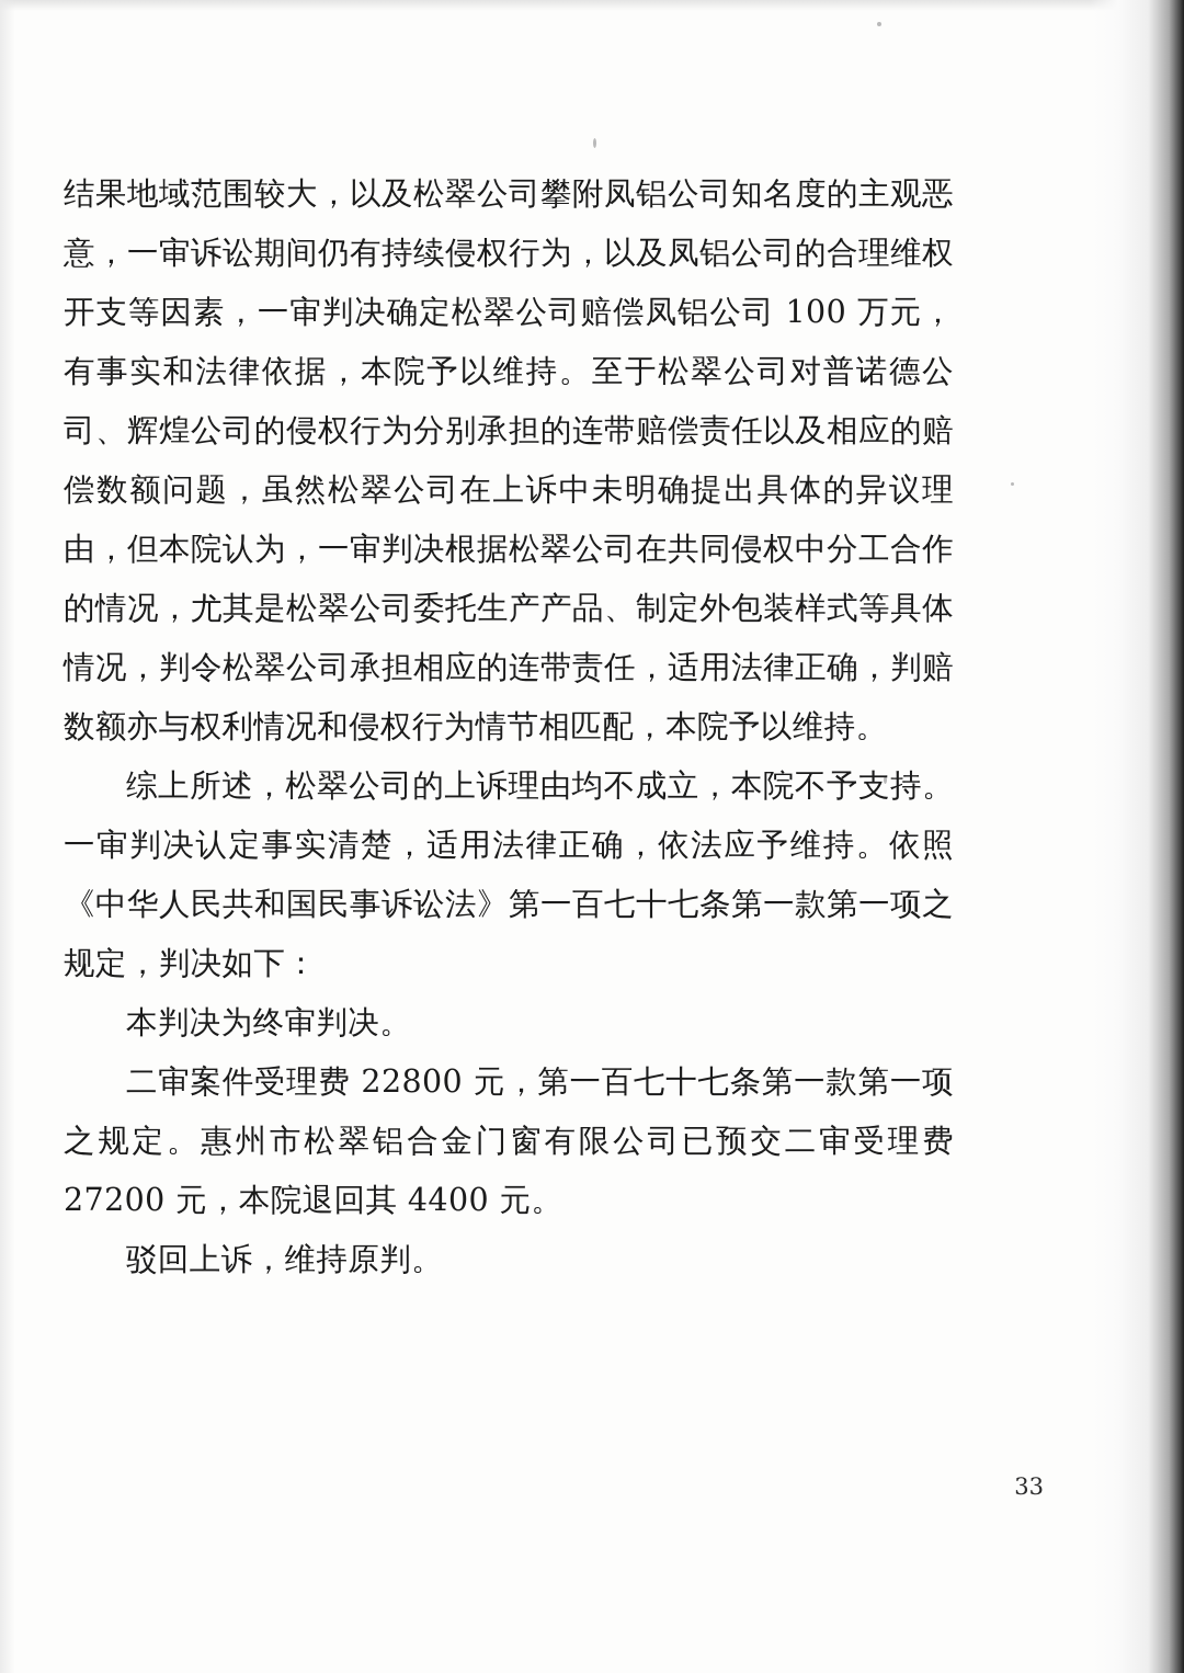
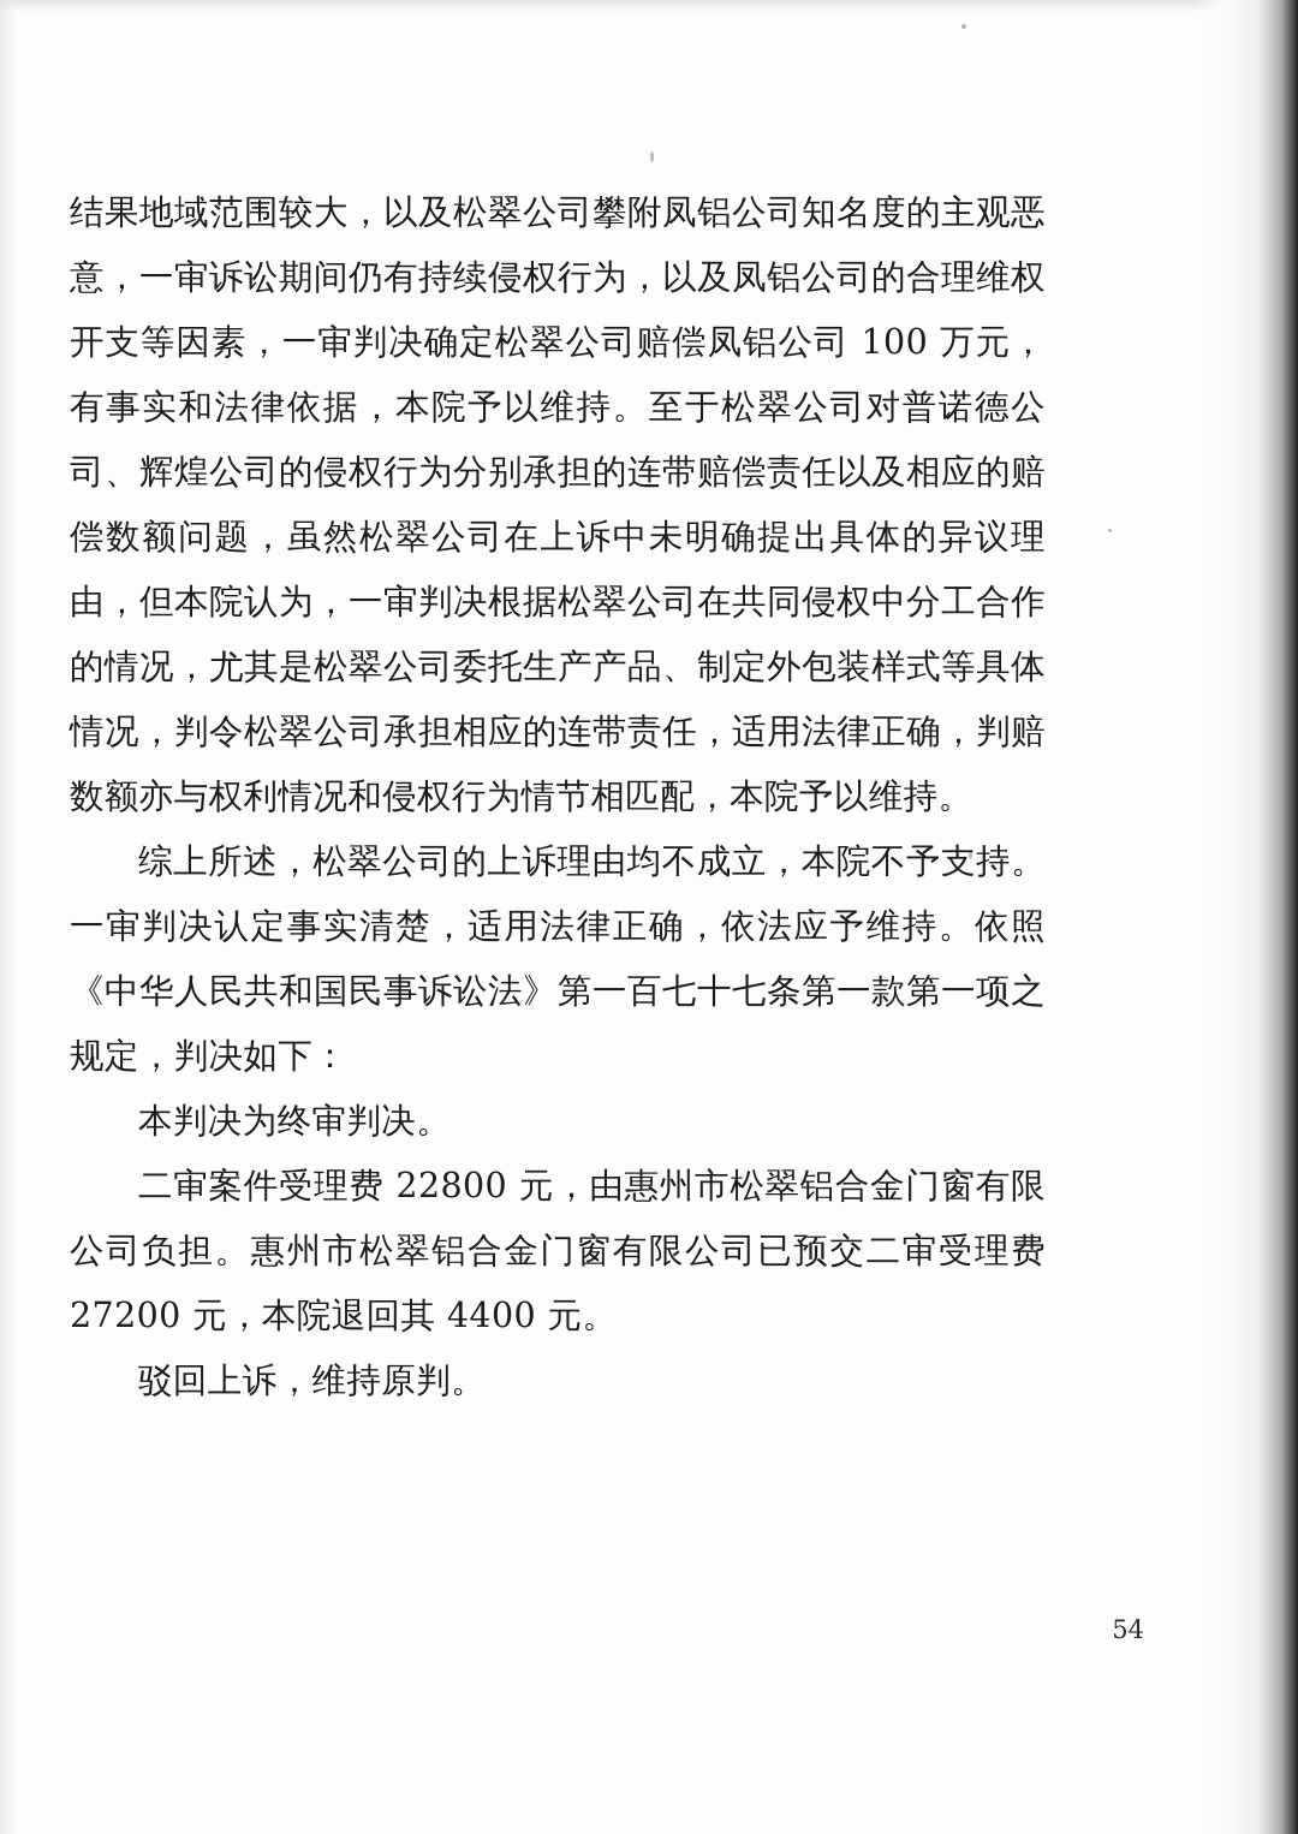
  结果地域范围较大，以及松翠公司攀附凤铝公司知名度的主观恶意，一审诉讼期间仍有持续侵权行为，以及凤铝公司的合理维权开支等因素，一审判决确定松翠公司赔偿凤铝公司 100 万元，有事实和法律依据，本院予以维持。至于松翠公司对普诺德公司、辉煌公司的侵权行为分别承担的连带赔偿责任以及相应的赔偿数额问题，虽然松翠公司在上诉中未明确提出具体的异议理由，但本院认为，一审判决根据松翠公司在共同侵权中分工合作的情况，尤其是松翠公司委托生产产品、制定外包装样式等具体情况，判令松翠公司承担相应的连带责任，适用法律正确，判赔数额亦与权利情况和侵权行为情节相匹配，本院予以维持。
  综上所述，松翠公司的上诉理由均不成立，本院不予支持。一审判决认定事实清楚，适用法律正确，依法应予维持。依照《中华人民共和国民事诉讼法》第一百七十七条第一款第一项之规定，判决如下：
  本判决为终审判决。
- 二审案件受理费 22800 元，第一百七十七条第一款第一项之规定。惠州市松翠铝合金门窗有限公司已预交二审受理费 27200 元，本院退回其 4400 元。
+ 二审案件受理费 22800 元，由惠州市松翠铝合金门窗有限公司负担。惠州市松翠铝合金门窗有限公司已预交二审受理费 27200 元，本院退回其 4400 元。
  驳回上诉，维持原判。
- 33
+ 54
